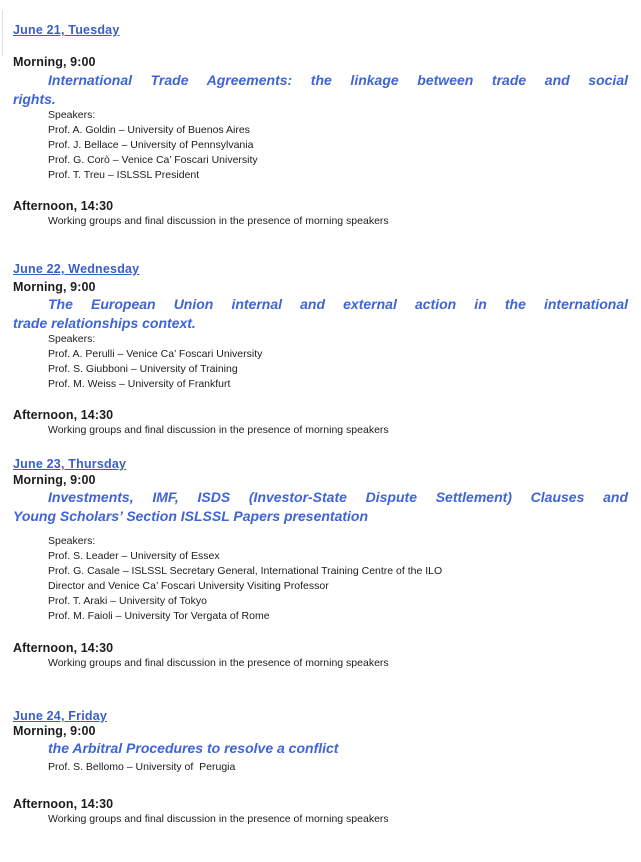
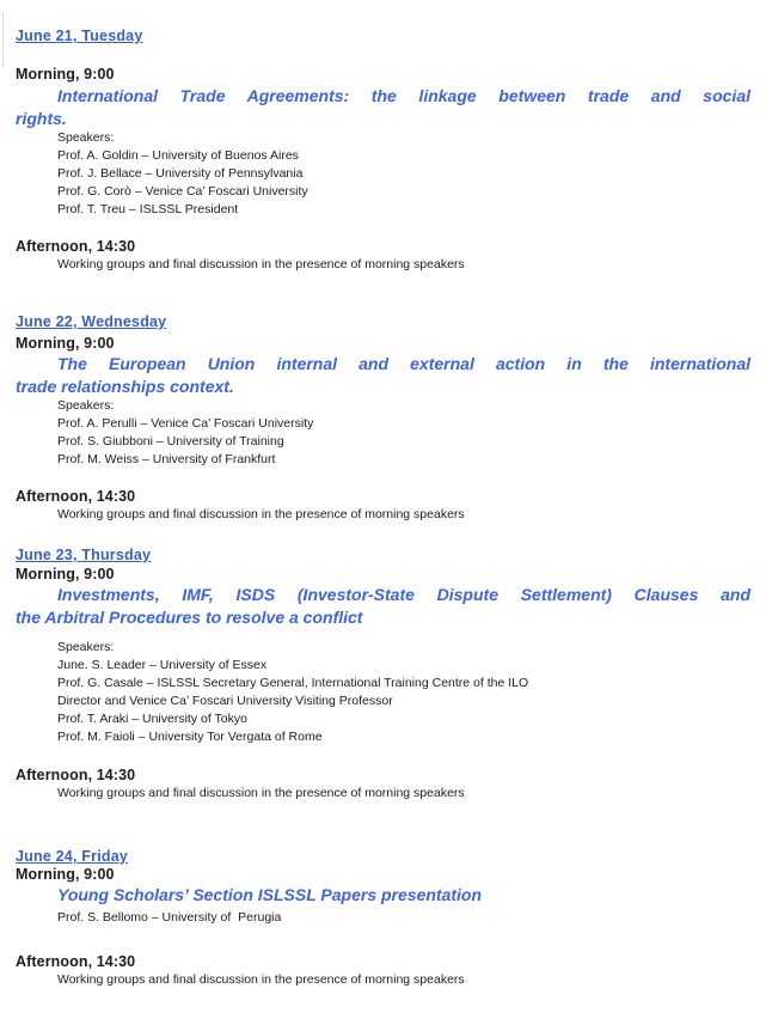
  June 21, Tuesday
  Morning, 9:00
  International Trade Agreements: the linkage between trade and social
  rights.
  Speakers:
  Prof. A. Goldin – University of Buenos Aires
  Prof. J. Bellace – University of Pennsylvania
  Prof. G. Corò – Venice Ca’ Foscari University
  Prof. T. Treu – ISLSSL President
  Afternoon, 14:30
  Working groups and final discussion in the presence of morning speakers
  June 22, Wednesday
  Morning, 9:00
  The European Union internal and external action in the international
  trade relationships context.
  Speakers:
  Prof. A. Perulli – Venice Ca’ Foscari University
  Prof. S. Giubboni – University of Training
  Prof. M. Weiss – University of Frankfurt
  Afternoon, 14:30
  Working groups and final discussion in the presence of morning speakers
  June 23, Thursday
  Morning, 9:00
  Investments, IMF, ISDS (Investor-State Dispute Settlement) Clauses and
- Young Scholars’ Section ISLSSL Papers presentation
+ the Arbitral Procedures to resolve a conflict
  Speakers:
- Prof. S. Leader – University of Essex
+ June. S. Leader – University of Essex
  Prof. G. Casale – ISLSSL Secretary General, International Training Centre of the ILO
  Director and Venice Ca’ Foscari University Visiting Professor
  Prof. T. Araki – University of Tokyo
  Prof. M. Faioli – University Tor Vergata of Rome
  Afternoon, 14:30
  Working groups and final discussion in the presence of morning speakers
  June 24, Friday
  Morning, 9:00
- the Arbitral Procedures to resolve a conflict
+ Young Scholars’ Section ISLSSL Papers presentation
  Prof. S. Bellomo – University of Perugia
  Afternoon, 14:30
  Working groups and final discussion in the presence of morning speakers
